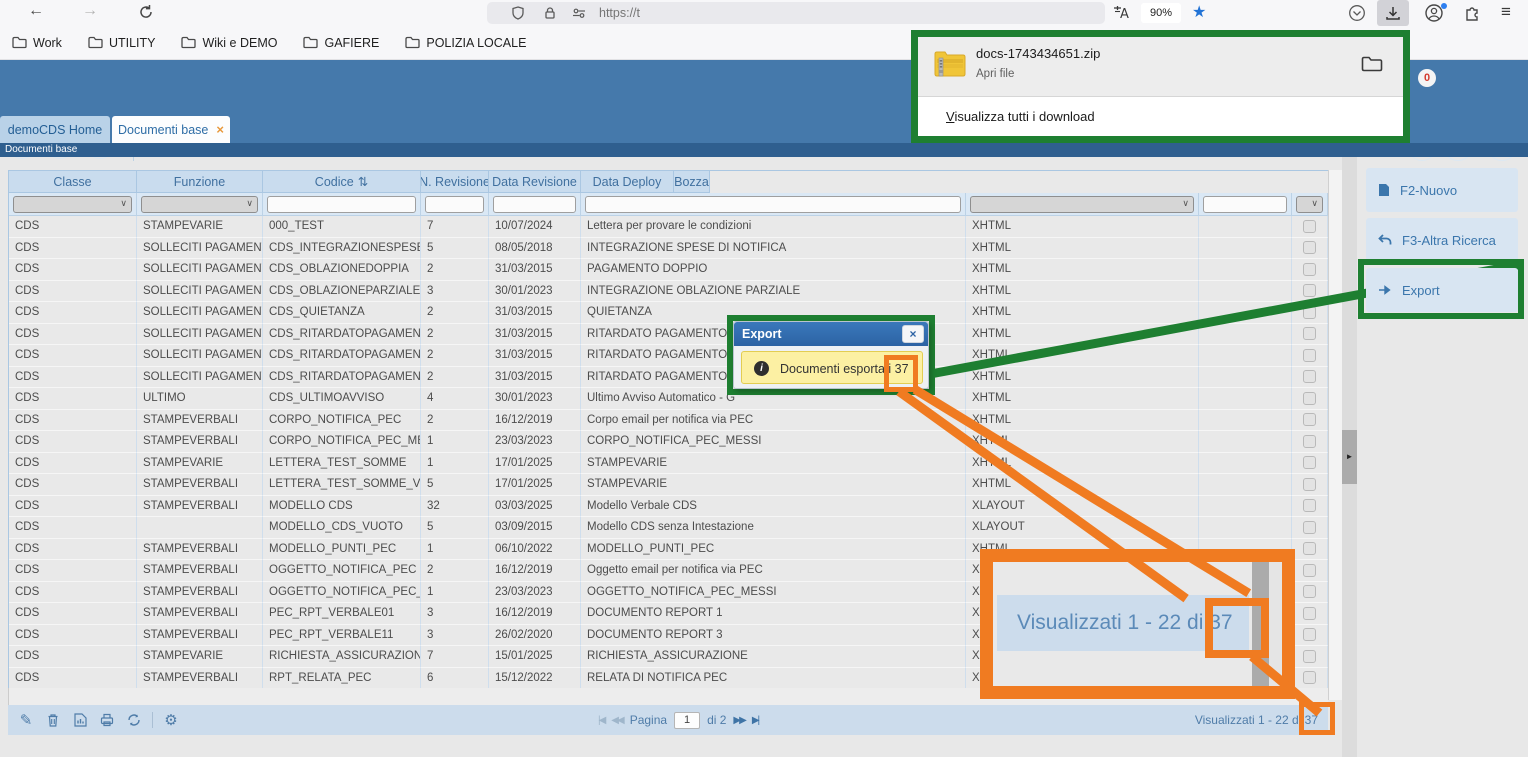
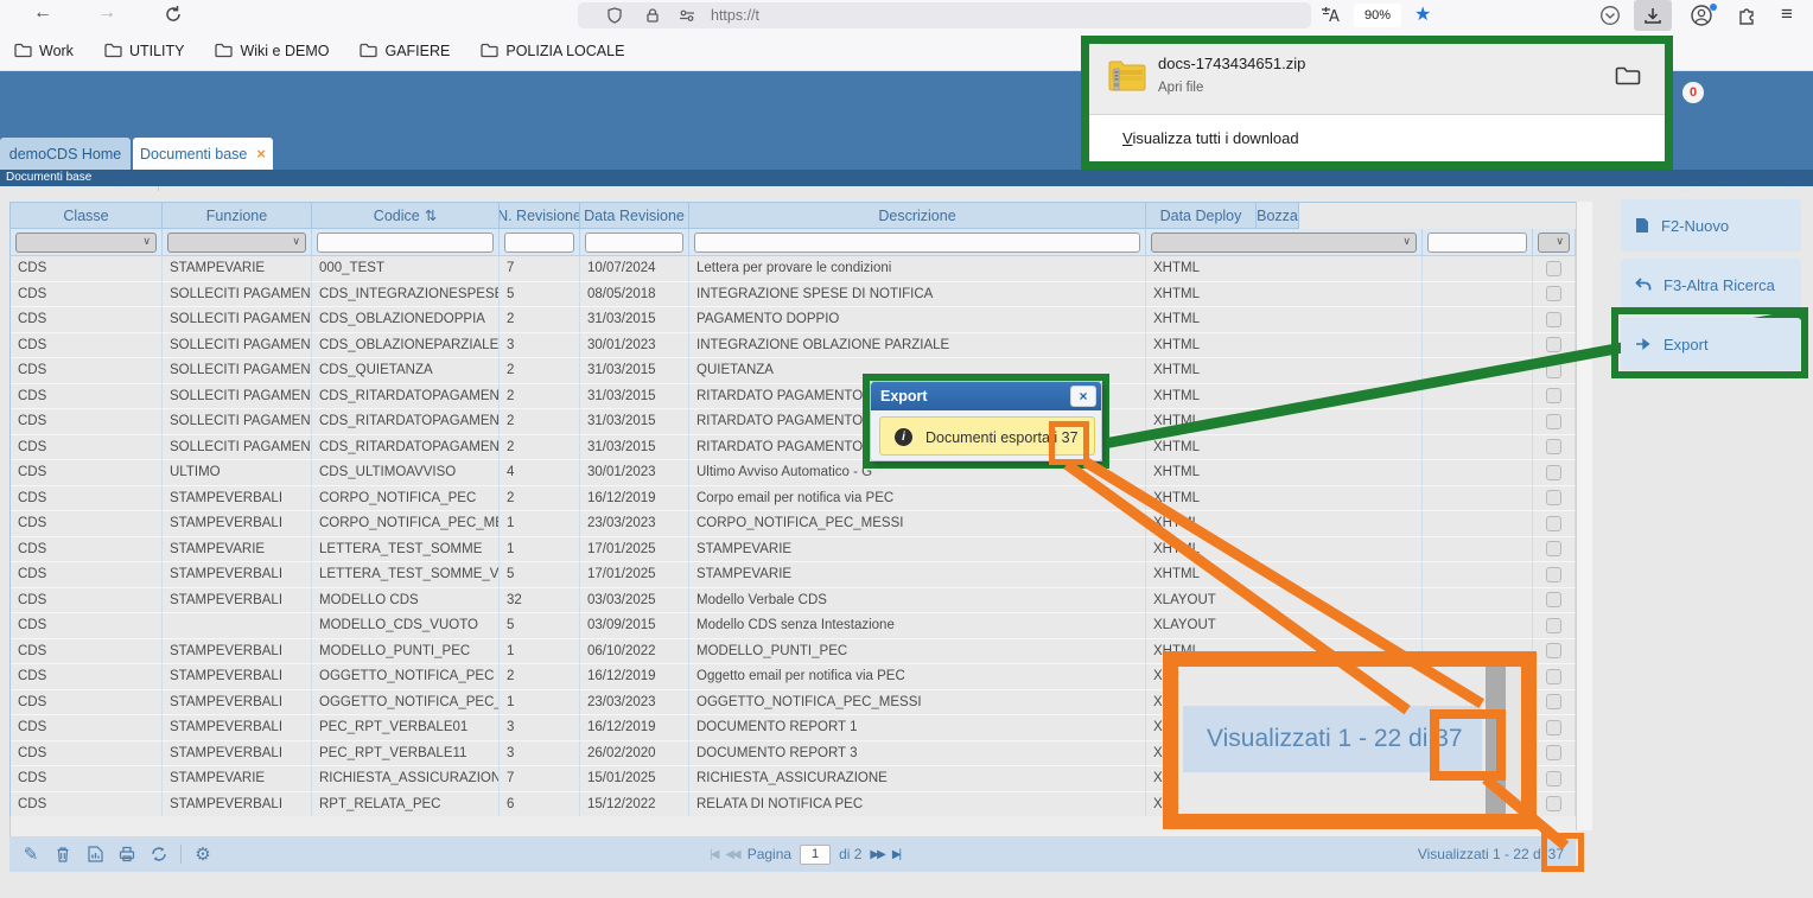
  ←
  →
  https://t
  A
  90%
  ★
  ≡
  Work
  UTILITY
  Wiki e DEMO
  GAFIERE
  POLIZIA LOCALE
  0
  demoCDS Home
  Documenti base
  ×
  Documenti base
  Classe
  Funzione
  Codice
  ⇅
  N. Revisione
  Data Revisione
+ Descrizione
  Data Deploy
  Bozza
  ∨
  ∨
  ∨
  ∨
  CDS
  STAMPEVARIE
  000_TEST
  7
  10/07/2024
  Lettera per provare le condizioni
  XHTML
  CDS
  SOLLECITI PAGAMEN
  CDS_INTEGRAZIONESPESE
  5
  08/05/2018
  INTEGRAZIONE SPESE DI NOTIFICA
  XHTML
  CDS
  SOLLECITI PAGAMEN
  CDS_OBLAZIONEDOPPIA
  2
  31/03/2015
  PAGAMENTO DOPPIO
  XHTML
  CDS
  SOLLECITI PAGAMEN
  CDS_OBLAZIONEPARZIALE
  3
  30/01/2023
  INTEGRAZIONE OBLAZIONE PARZIALE
  XHTML
  CDS
  SOLLECITI PAGAMEN
  CDS_QUIETANZA
  2
  31/03/2015
  QUIETANZA
  XHTML
  CDS
  SOLLECITI PAGAMEN
  CDS_RITARDATOPAGAMEN
  2
  31/03/2015
  XHTML
  CDS
  SOLLECITI PAGAMEN
  CDS_RITARDATOPAGAMEN
  2
  31/03/2015
  RITARDATO PAGAMENTO
  XHTM
  CDS
  SOLLECITI PAGAMEN
  CDS_RITARDATOPAGAMEN
  2
  31/03/2015
  RITARDATO PAGAMENTO
  XHTML
  CDS
  ULTIMO
  CDS_ULTIMOAVVISO
  4
  30/01/2023
  Ultimo Avviso Automatico - G
  XHTML
  CDS
  STAMPEVERBALI
  CORPO_NOTIFICA_PEC
  2
  16/12/2019
  Corpo email per notifica via PEC
  XHTML
  CDS
  STAMPEVERBALI
  CORPO_NOTIFICA_PEC_M
  1
  23/03/2023
  CORPO_NOTIFICA_PEC_MESSI
  CDS
  STAMPEVARIE
  LETTERA_TEST_SOMME
  1
  17/01/2025
  STAMPEVARIE
  CDS
  STAMPEVERBALI
  LETTERA_TEST_SOMME_V
  5
  17/01/2025
  STAMPEVARIE
  XHTML
  CDS
  STAMPEVERBALI
  MODELLO CDS
  32
  03/03/2025
  Modello Verbale CDS
  XLAYOUT
  CDS
  MODELLO_CDS_VUOTO
  5
  03/09/2015
  Modello CDS senza Intestazione
  XLAYOUT
  CDS
  STAMPEVERBALI
  MODELLO_PUNTI_PEC
  1
  06/10/2022
  MODELLO_PUNTI_PEC
  CDS
  STAMPEVERBALI
  OGGETTO_NOTIFICA_PEC
  2
  16/12/2019
  Oggetto email per notifica via PEC
  CDS
  STAMPEVERBALI
  OGGETTO_NOTIFICA_PEC_
  1
  23/03/2023
  OGGETTO_NOTIFICA_PEC_MESSI
  CDS
  STAMPEVERBALI
  PEC_RPT_VERBALE01
  3
  16/12/2019
  DOCUMENTO REPORT 1
  CDS
  STAMPEVERBALI
  PEC_RPT_VERBALE11
  3
  26/02/2020
  DOCUMENTO REPORT 3
  CDS
  STAMPEVARIE
  RICHIESTA_ASSICURAZION
  7
  15/01/2025
  RICHIESTA_ASSICURAZIONE
  CDS
  STAMPEVERBALI
  RPT_RELATA_PEC
  6
  15/12/2022
  RELATA DI NOTIFICA PEC
- ►
  ✎
  ⚙
  |◀
  ◀◀
  Pagina
  1
  di 2
  ▶▶
  ▶|
  Visualizzati 1 - 22 di 37
  F2-Nuovo
  F3-Altra Ricerca
  Export
  Export
  ×
  i
  Documenti esportati 37
  Visualizzati 1 - 22 di 37
  docs-1743434651.zip
  Apri file
  Visualizza tutti i download
